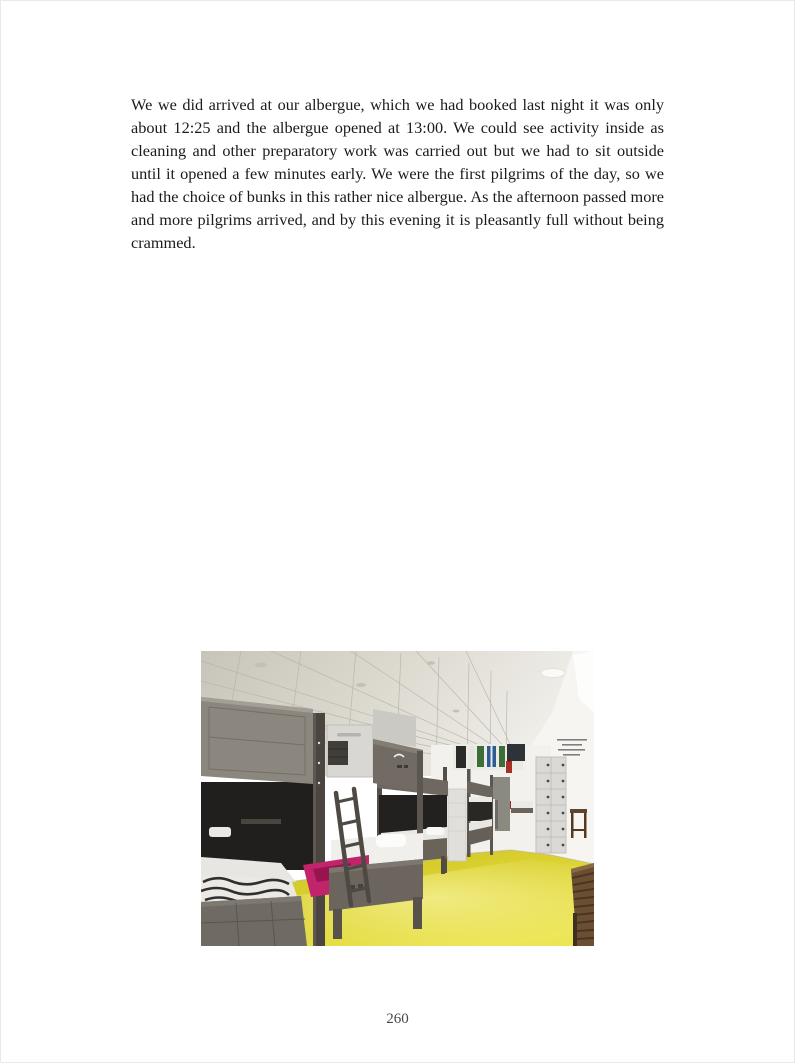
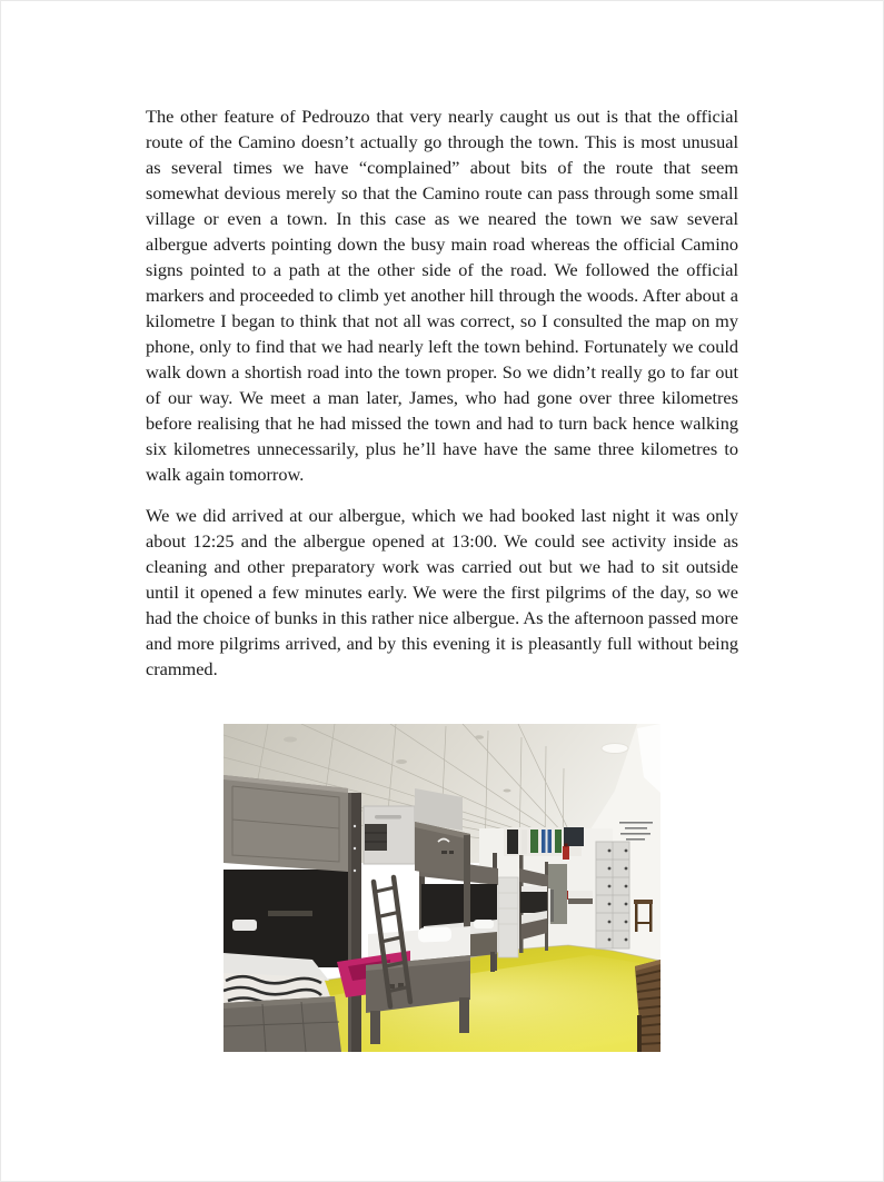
+ The other feature of Pedrouzo that very nearly caught us out is that the official route of the Camino doesn’t actually go through the town. This is most unusual as several times we have “complained” about bits of the route that seem somewhat devious merely so that the Camino route can pass through some small village or even a town. In this case as we neared the town we saw several albergue adverts pointing down the busy main road whereas the official Camino signs pointed to a path at the other side of the road. We followed the official markers and proceeded to climb yet another hill through the woods. After about a kilometre I began to think that not all was correct, so I consulted the map on my phone, only to find that we had nearly left the town behind. Fortunately we could walk down a shortish road into the town proper. So we didn’t really go to far out of our way. We meet a man later, James, who had gone over three kilometres before realising that he had missed the town and had to turn back hence walking six kilometres unnecessarily, plus he’ll have have the same three kilometres to walk again tomorrow.
  We we did arrived at our albergue, which we had booked last night it was only about 12:25 and the albergue opened at 13:00. We could see activity inside as cleaning and other preparatory work was carried out but we had to sit outside until it opened a few minutes early. We were the first pilgrims of the day, so we had the choice of bunks in this rather nice albergue. As the afternoon passed more and more pilgrims arrived, and by this evening it is pleasantly full without being crammed.
- 260
